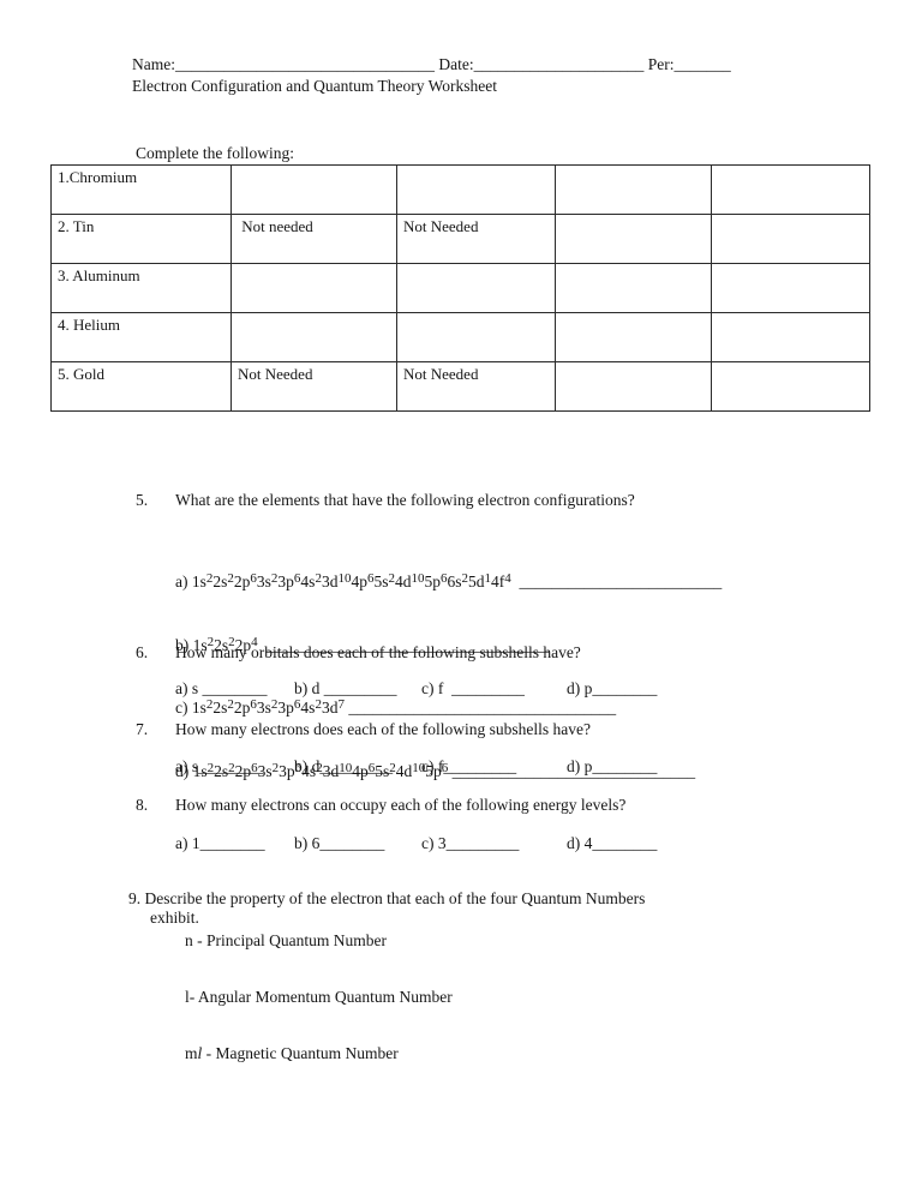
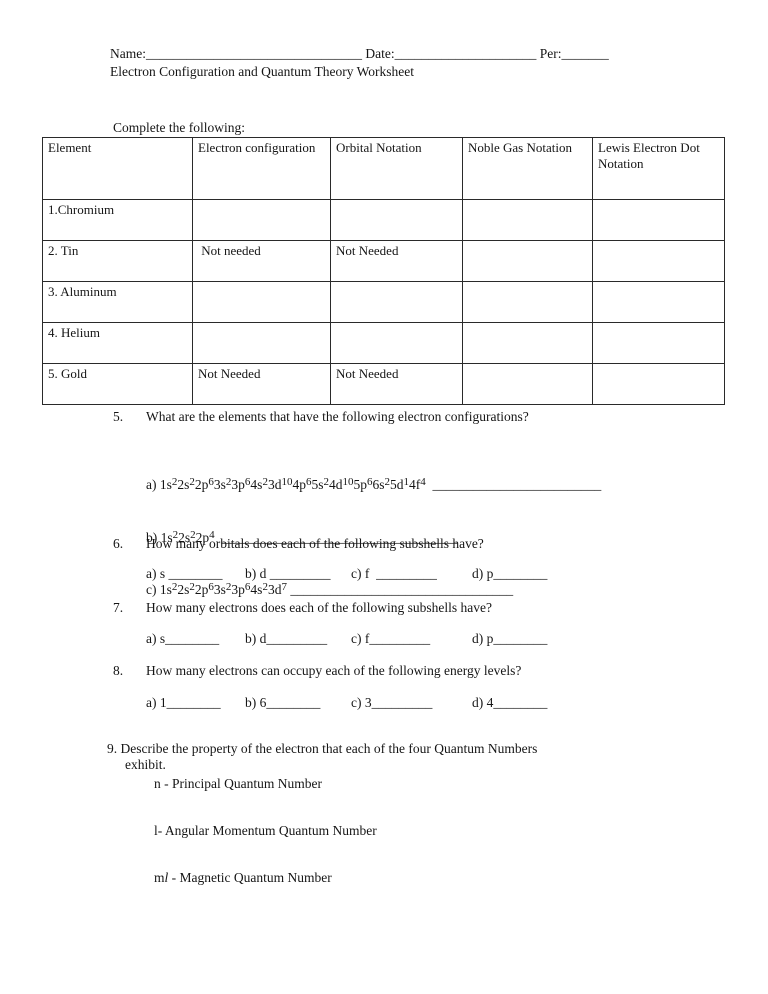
  Name:________________________________ Date:_____________________ Per:_______
  Electron Configuration and Quantum Theory Worksheet
  Complete the following:
+ Element	Electron configuration	Orbital Notation	Noble Gas Notation	Lewis Electron Dot Notation
  1.Chromium
  2. Tin	Not needed	Not Needed
  3. Aluminum
  4. Helium
  5. Gold	Not Needed	Not Needed
  5.
  What are the elements that have the following electron configurations?
  a) 1s22s22p63s23p64s23d104p65s24d105p66s25d14f4 _________________________
  b) 1s22s22p4 ___________________________________
  c) 1s22s22p63s23p64s23d7 _________________________________
- d) 1s22s22p63s23p64s23d104p65s24d105p6 ______________________________
  6.
  How many orbitals does each of the following subshells have?
  a) s ________
  b) d _________
  c) f _________
  d) p________
  7.
  How many electrons does each of the following subshells have?
  a) s________
  b) d_________
  c) f_________
  d) p________
  8.
  How many electrons can occupy each of the following energy levels?
  a) 1________
  b) 6________
  c) 3_________
  d) 4________
  9. Describe the property of the electron that each of the four Quantum Numbers
  exhibit.
  n - Principal Quantum Number
  l- Angular Momentum Quantum Number
  ml - Magnetic Quantum Number
